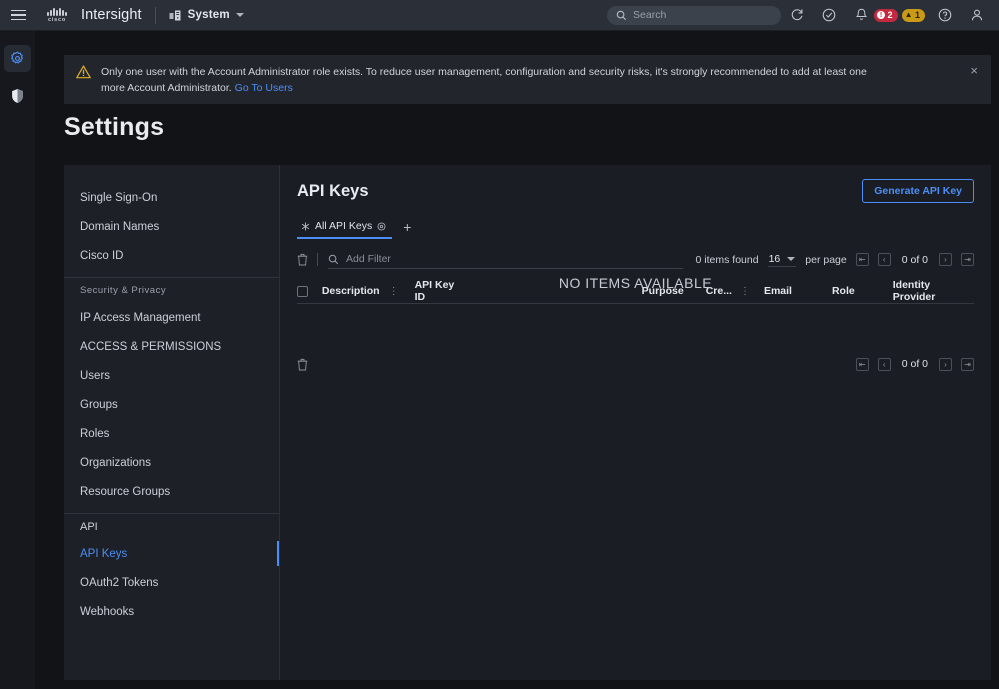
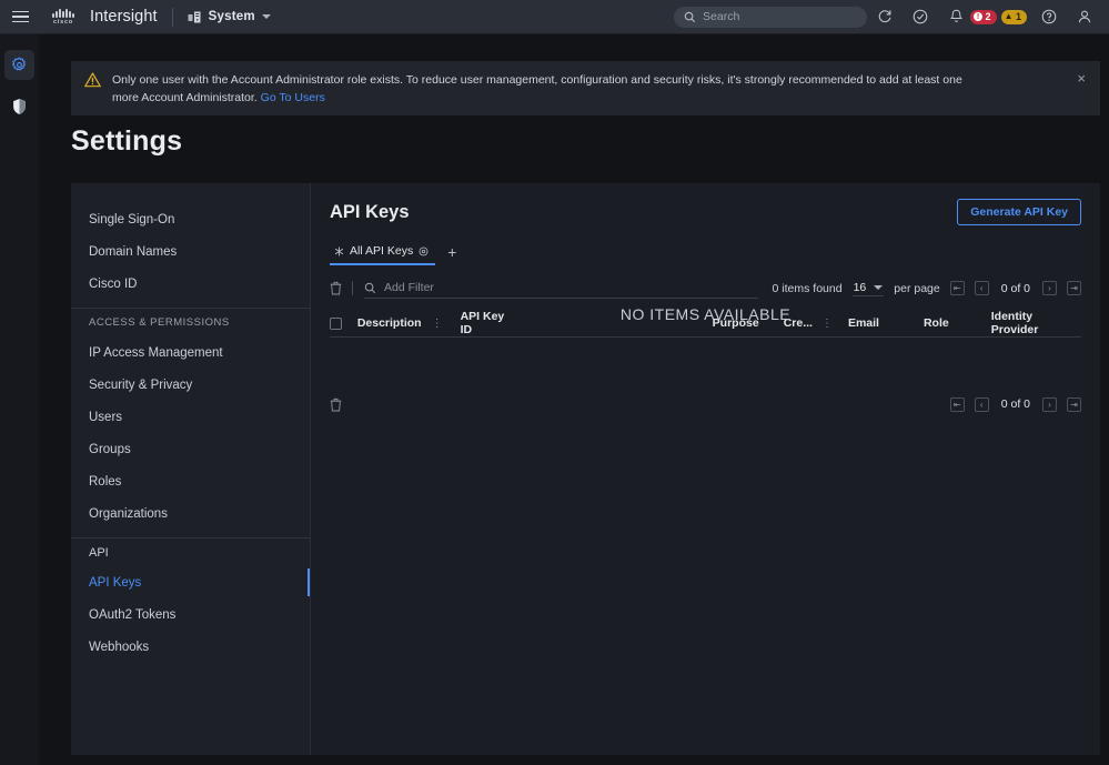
  Intersight
  System
  Search
  2
  ▲
  1
  Only one user with the Account Administrator role exists. To reduce user management, configuration and security risks, it's strongly recommended to add at least one more Account Administrator. Go To Users
  ×
  Settings
  Single Sign-On
  Domain Names
  Cisco ID
- Security & Privacy
+ ACCESS & PERMISSIONS
  IP Access Management
- ACCESS & PERMISSIONS
+ Security & Privacy
  Users
  Groups
  Roles
  Organizations
- Resource Groups
  API
  API Keys
  OAuth2 Tokens
  Webhooks
  API Keys
  Generate API Key
  All API Keys
  +
  Add Filter
  0 items found
  16
  per page
  ⇤
  ‹
  0 of 0
  ›
  ⇥
  Description
  ⋮
  API Key ID
  Purpose
  Cre...
  ⋮
  Email
  Role
  Identity Provider
  NO ITEMS AVAILABLE
  ⇤
  ‹
  0 of 0
  ›
  ⇥
